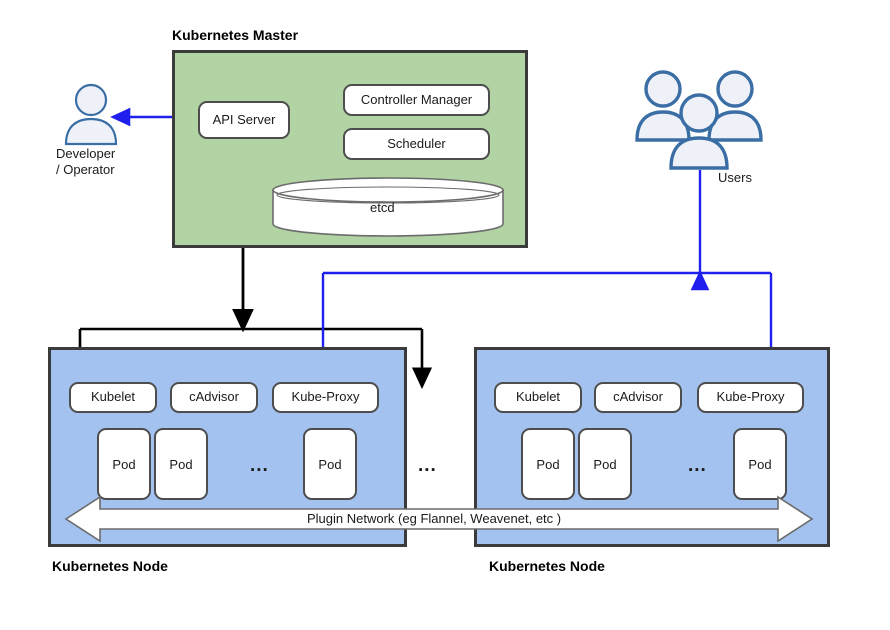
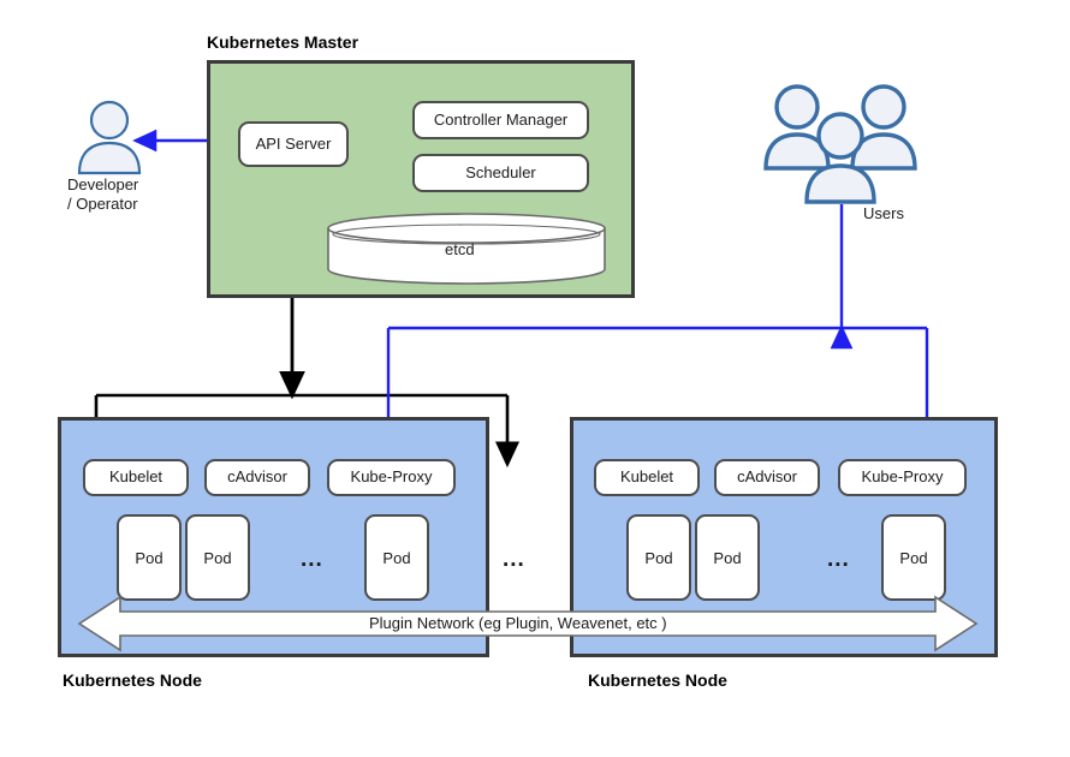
  Kubernetes Master
  API Server
  Controller Manager
  Scheduler
  etcd
  Developer
  / Operator
  Users
  Kubelet
  cAdvisor
  Kube-Proxy
  Pod
  Pod
  ...
  Pod
  Kubernetes Node
  Kubelet
  cAdvisor
  Kube-Proxy
  Pod
  Pod
  ...
  Pod
  Kubernetes Node
  ...
- Plugin Network (eg Flannel, Weavenet, etc )
+ Plugin Network (eg Plugin, Weavenet, etc )
